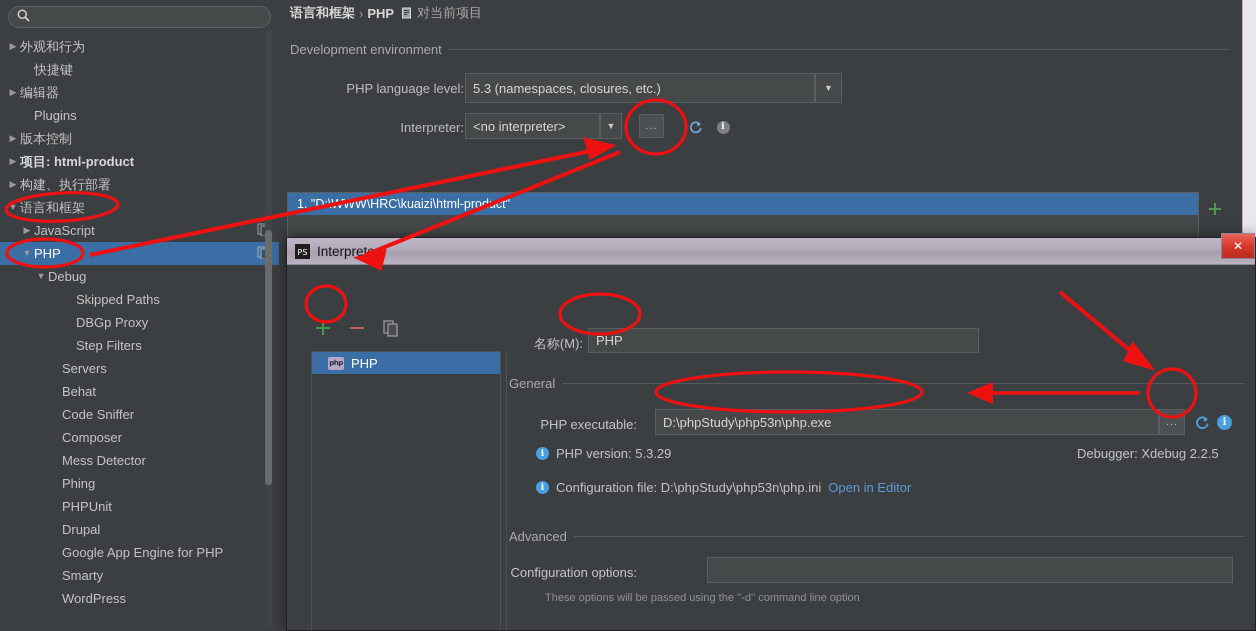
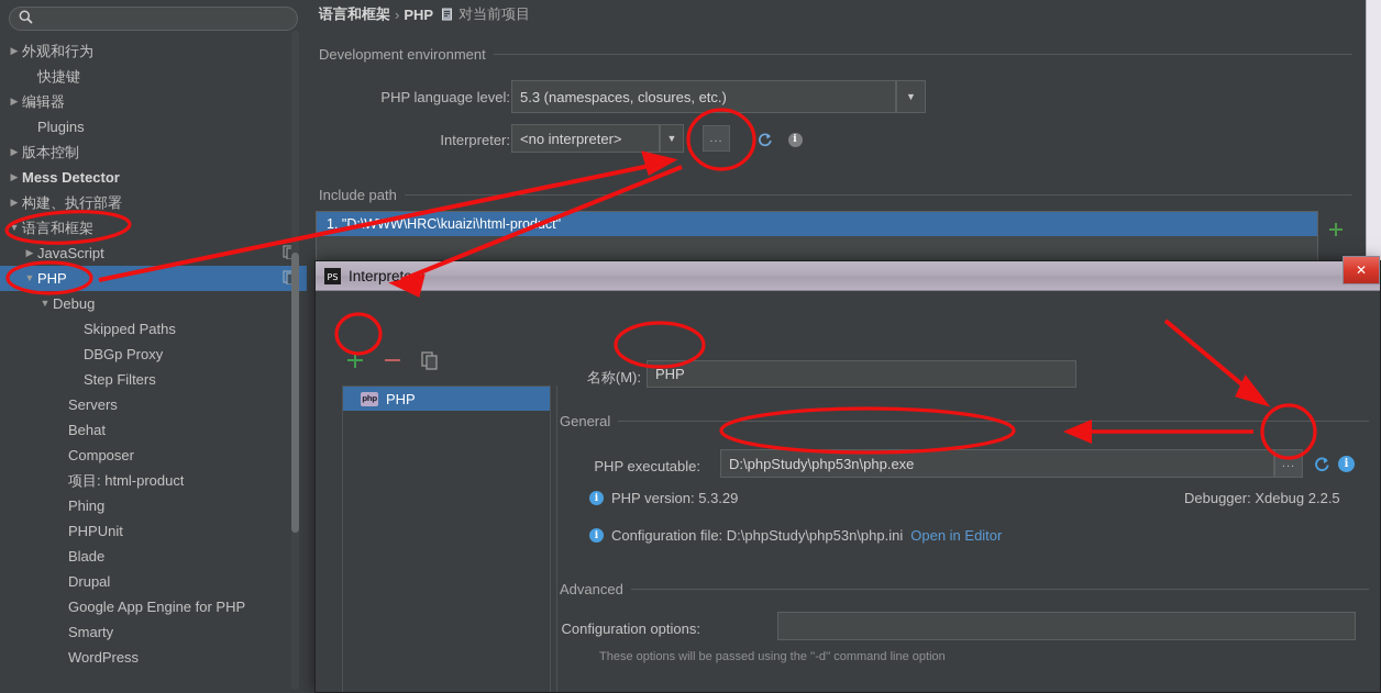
  ▶
  外观和行为
  快捷键
  ▶
  编辑器
  Plugins
  ▶
  版本控制
  ▶
- 项目: html-product
+ Mess Detector
  ▶
  构建、执行部署
  ▼
  语言和框架
  ▶
  JavaScript
  ▼
  PHP
  ▼
  Debug
  Skipped Paths
  DBGp Proxy
  Step Filters
  Servers
  Behat
- Code Sniffer
  Composer
- Mess Detector
+ 项目: html-product
  Phing
  PHPUnit
+ Blade
  Drupal
  Google App Engine for PHP
  Smarty
  WordPress
  语言和框架
  ›
  PHP
  对当前项目
  Development environment
  PHP language level:
  5.3 (namespaces, closures, etc.)
  ▼
  Interpreter:
  <no interpreter>
  ▼
  ...
  i
+ Include path
  1. "DWW\HRC\kuaizi\html-prodct"
  PS
  Interpret
  ✕
  php
  PHP
  名称(M):
  PHP
  General
  PHP executable:
  D:\phpStudy\php53n\php.exe
  ...
  i
  i
  PHP version: 5.3.29
  Debugger: Xdebug 2.2.5
  i
  Configuration file: D:\phpStudy\php53n\php.ini
  Open in Editor
  Advanced
  Configuration options:
  These options will be passed using the ''-d'' command line option
